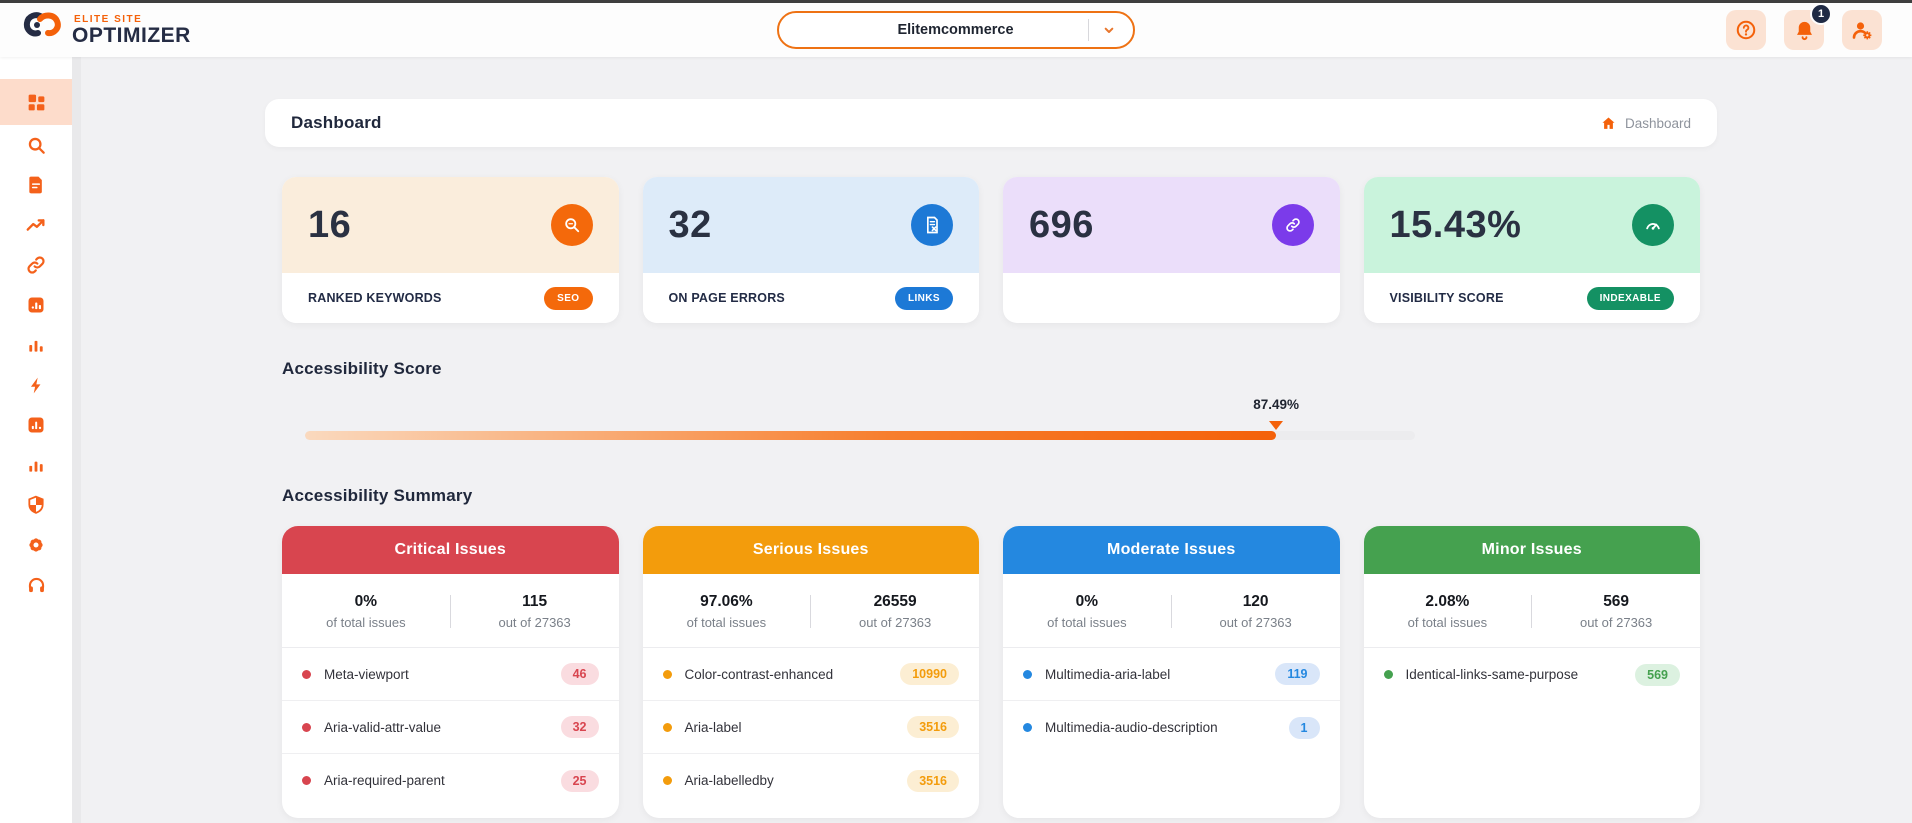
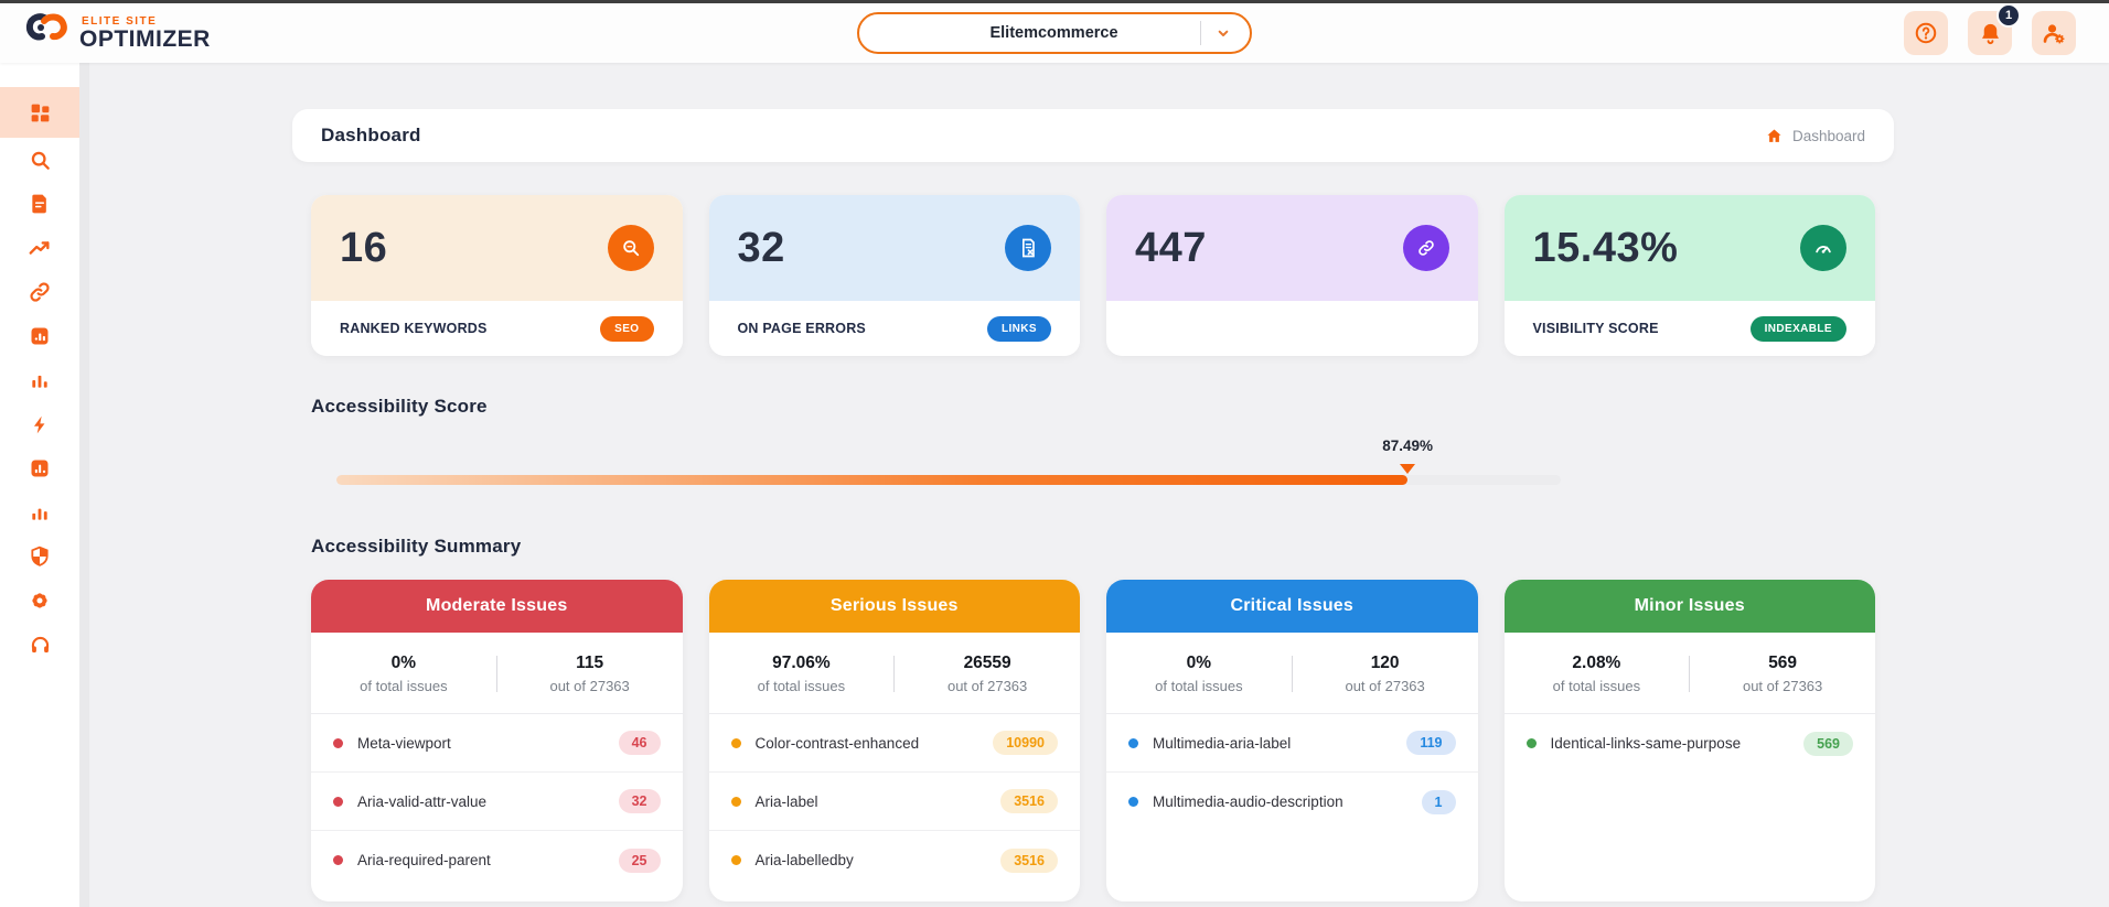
  ELITE SITE
  OPTIMIZER
  Elitemcommerce
  1
  Dashboard
  Dashboard
  16
  RANKED KEYWORDS
  SEO
  32
  ON PAGE ERRORS
  LINKS
- 696
+ 447
  15.43%
  VISIBILITY SCORE
  INDEXABLE
  Accessibility Score
  87.49%
  Accessibility Summary
- Critical Issues
+ Moderate Issues
  0%
  of total issues
  115
  out of 27363
  Meta-viewport
  46
  Aria-valid-attr-value
  32
  Aria-required-parent
  25
  Serious Issues
  97.06%
  of total issues
  26559
  out of 27363
  Color-contrast-enhanced
  10990
  Aria-label
  3516
  Aria-labelledby
  3516
- Moderate Issues
+ Critical Issues
  0%
  of total issues
  120
  out of 27363
  Multimedia-aria-label
  119
  Multimedia-audio-description
  1
  Minor Issues
  2.08%
  of total issues
  569
  out of 27363
  Identical-links-same-purpose
  569
